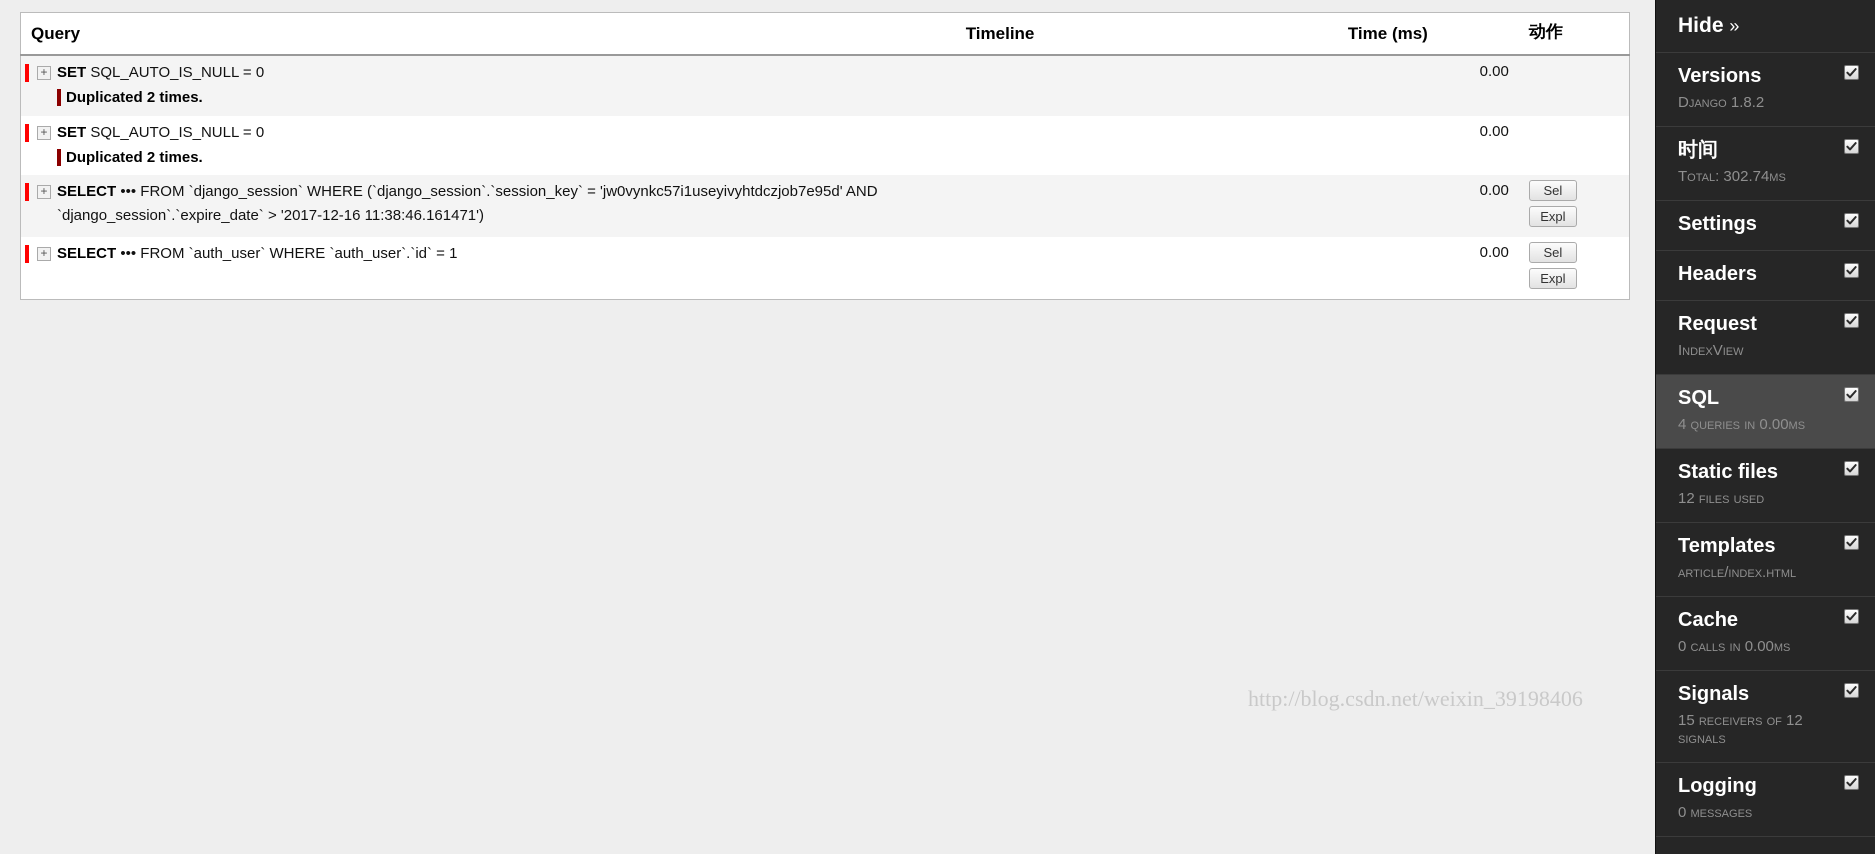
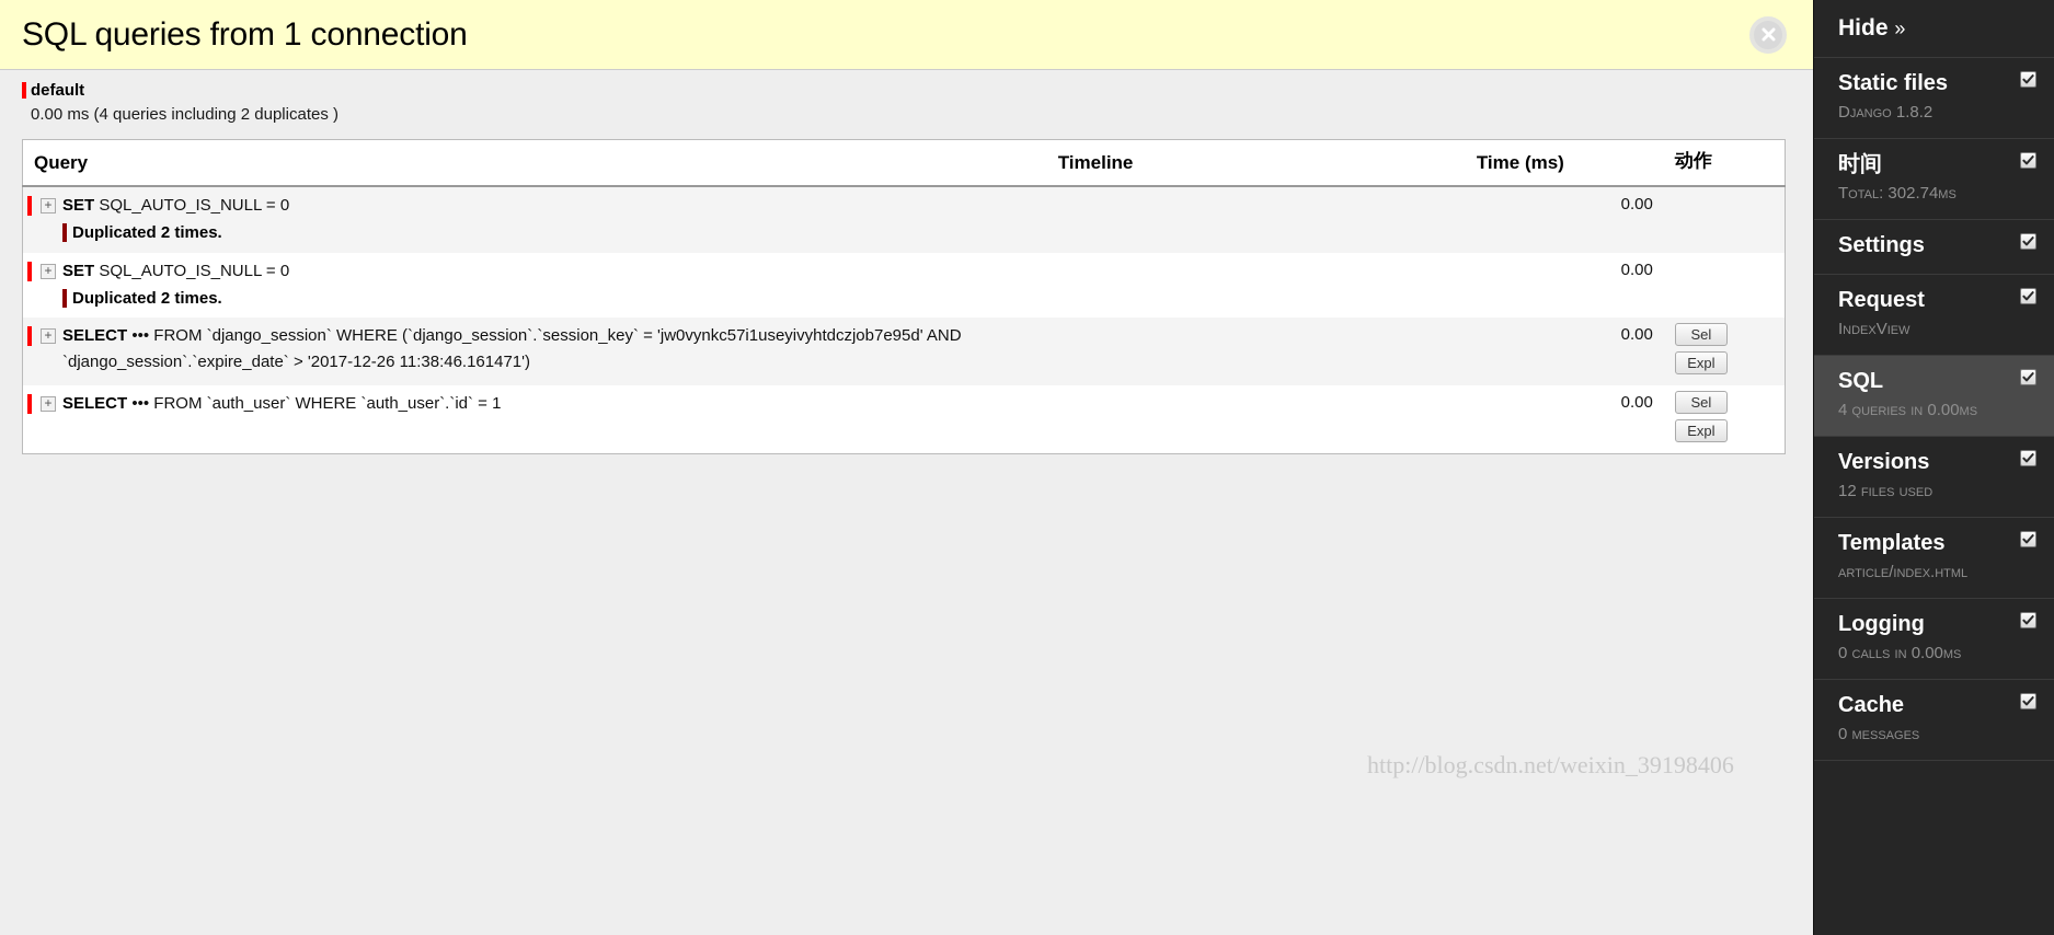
+ SQL queries from 1 connection
+ default
+ 0.00 ms (4 queries including 2 duplicates )
  Query	Timeline	Time (ms)	动作
  + SET SQL_AUTO_IS_NULL = 0Duplicated 2 times.		0.00
  + SET SQL_AUTO_IS_NULL = 0Duplicated 2 times.		0.00
- + SELECT ••• FROM `django_session` WHERE (`django_session`.`session_key` = 'jw0vynkc57i1useyivyhtdczjob7e95d' AND`django_session`.`expire_date` > '2017-12-16 11:38:46.161471')		0.00	SelExpl
+ + SELECT ••• FROM `django_session` WHERE (`django_session`.`session_key` = 'jw0vynkc57i1useyivyhtdczjob7e95d' AND`django_session`.`expire_date` > '2017-12-26 11:38:46.161471')		0.00	SelExpl
  + SELECT ••• FROM `auth_user` WHERE `auth_user`.`id` = 1		0.00	SelExpl
  http://blog.csdn.net/weixin_39198406
  Hide »
- Versions
+ Static files
  Django 1.8.2
  时间
  Total: 302.74ms
  Settings
- Headers
  Request
  IndexView
  SQL
  4 queries in 0.00ms
- Static files
+ Versions
  12 files used
  Templates
  article/index.html
- Cache
+ Logging
  0 calls in 0.00ms
- Signals
- 15 receivers of 12 signals
- Logging
+ Cache
  0 messages
